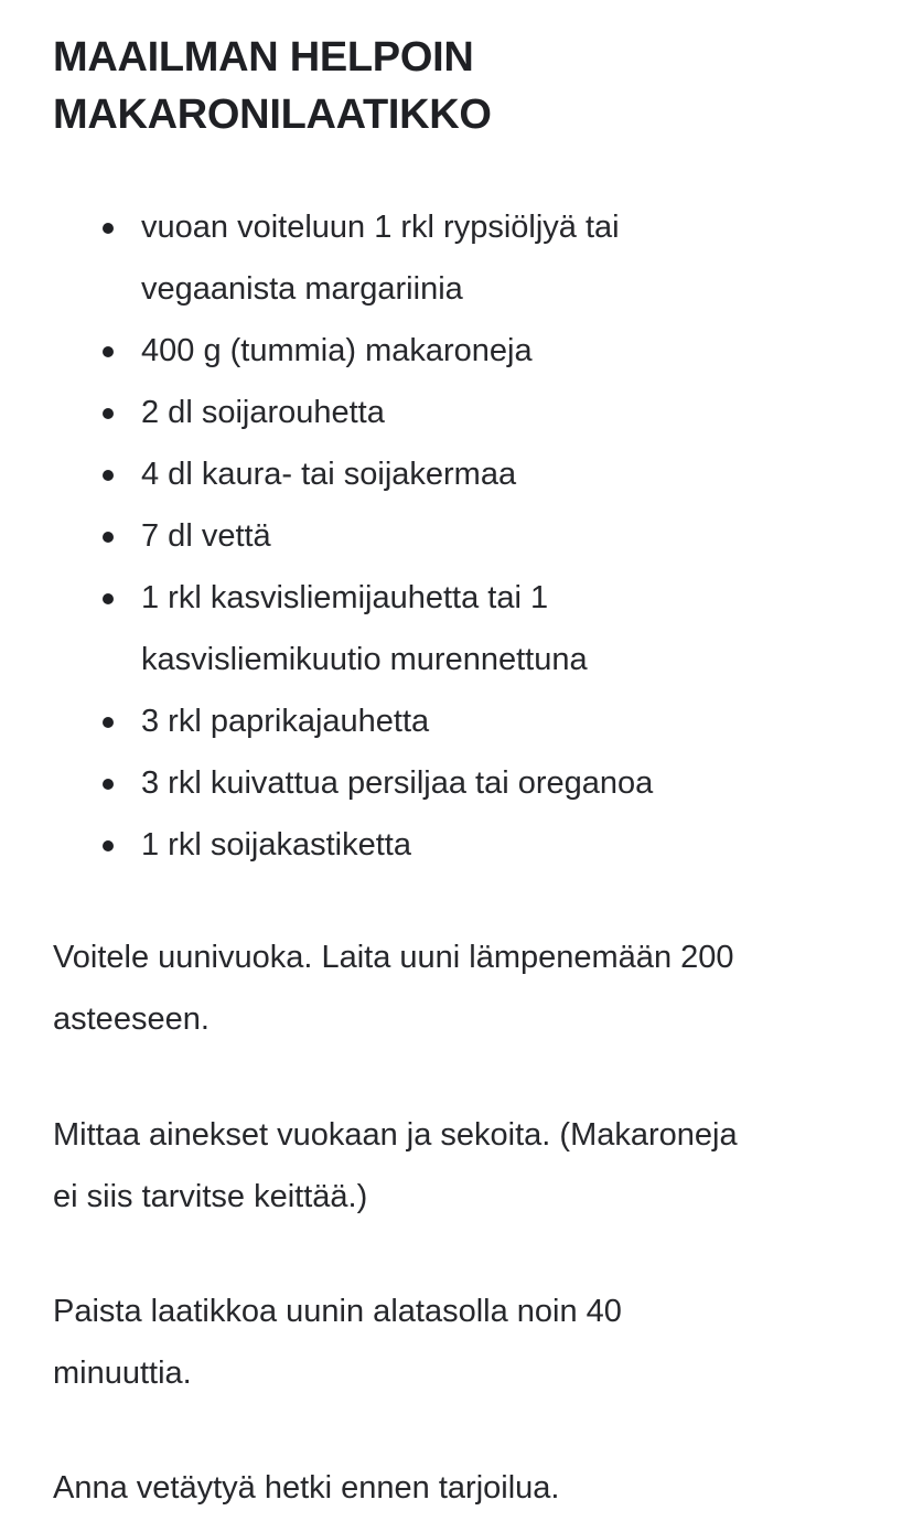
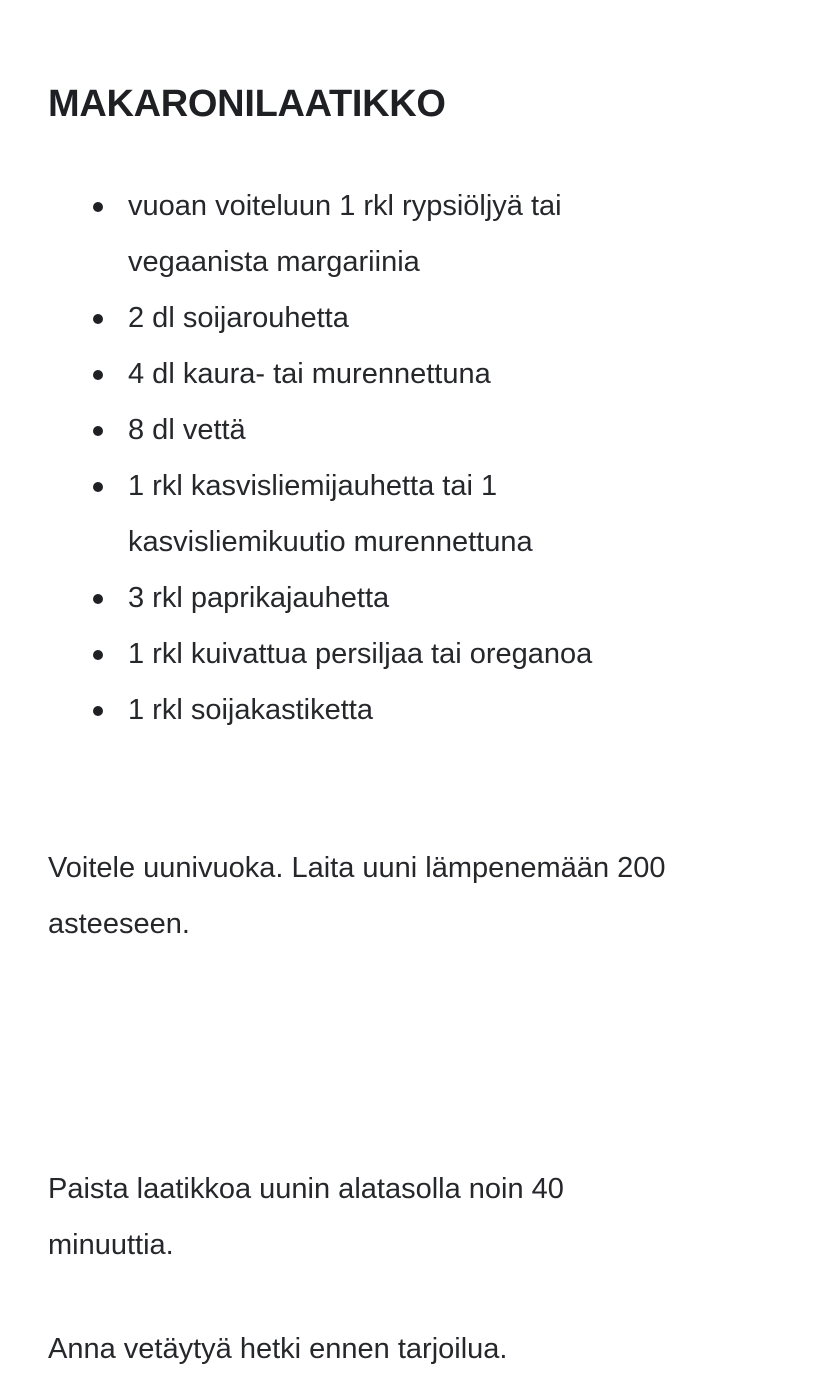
- MAAILMAN HELPOIN
  MAKARONILAATIKKO
  vuoan voiteluun 1 rkl rypsiöljyä tai
  vegaanista margariinia
- 400 g (tummia) makaroneja
  2 dl soijarouhetta
- 4 dl kaura- tai soijakermaa
+ 4 dl kaura- tai murennettuna
- 7 dl vettä
+ 8 dl vettä
  1 rkl kasvisliemijauhetta tai 1
  kasvisliemikuutio murennettuna
  3 rkl paprikajauhetta
- 3 rkl kuivattua persiljaa tai oreganoa
+ 1 rkl kuivattua persiljaa tai oreganoa
  1 rkl soijakastiketta
  Voitele uunivuoka. Laita uuni lämpenemään 200
  asteeseen.
- Mittaa ainekset vuokaan ja sekoita. (Makaroneja
- ei siis tarvitse keittää.)
  Paista laatikkoa uunin alatasolla noin 40
  minuuttia.
  Anna vetäytyä hetki ennen tarjoilua.
